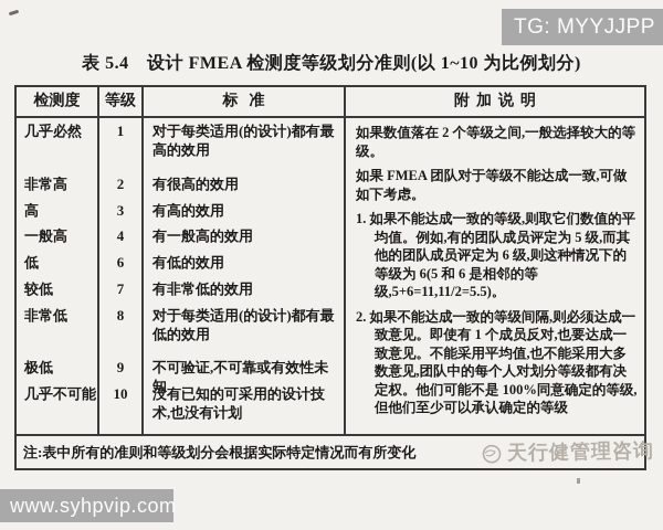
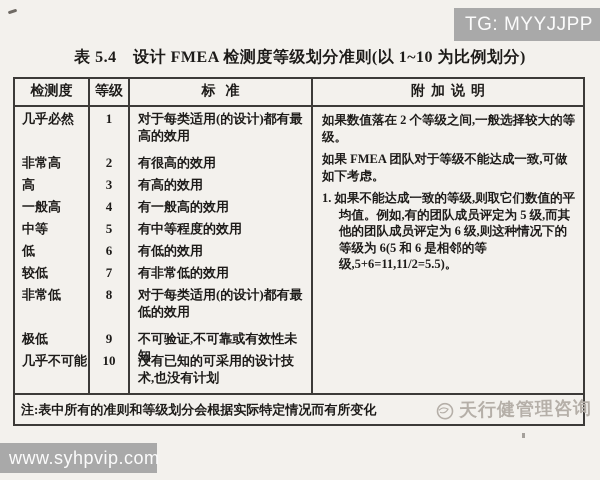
  TG: MYYJJPP
  表 5.4 设计 FMEA 检测度等级划分准则(以 1~10 为比例划分)
  检测度
  等级
  标准
  附加说明
  几乎必然
  1
  对于每类适用(的设计)都有最高的效用
  非常高
  2
  有很高的效用
  高
  3
  有高的效用
  一般高
  4
  有一般高的效用
+ 中等
+ 5
+ 有中等程度的效用
  低
  6
  有低的效用
  较低
  7
  有非常低的效用
  非常低
  8
  对于每类适用(的设计)都有最低的效用
  极低
  9
  不可验证,不可靠或有效性未知
  几乎不可能
  10
  没有已知的可采用的设计技术,也没有计划
  如果数值落在 2 个等级之间,一般选择较大的等级。
  如果 FMEA 团队对于等级不能达成一致,可做如下考虑。
  1. 如果不能达成一致的等级,则取它们数值的平均值。例如,有的团队成员评定为 5 级,而其他的团队成员评定为 6 级,则这种情况下的等级为 6(5 和 6 是相邻的等级,5+6=11,11/2=5.5)。
- 2. 如果不能达成一致的等级间隔,则必须达成一致意见。即使有 1 个成员反对,也要达成一致意见。不能采用平均值,也不能采用大多数意见,团队中的每个人对划分等级都有决定权。他们可能不是 100%同意确定的等级,但他们至少可以承认确定的等级
  注:表中所有的准则和等级划分会根据实际特定情况而有所变化
  天行健管理咨询
  www.syhpvip.com
